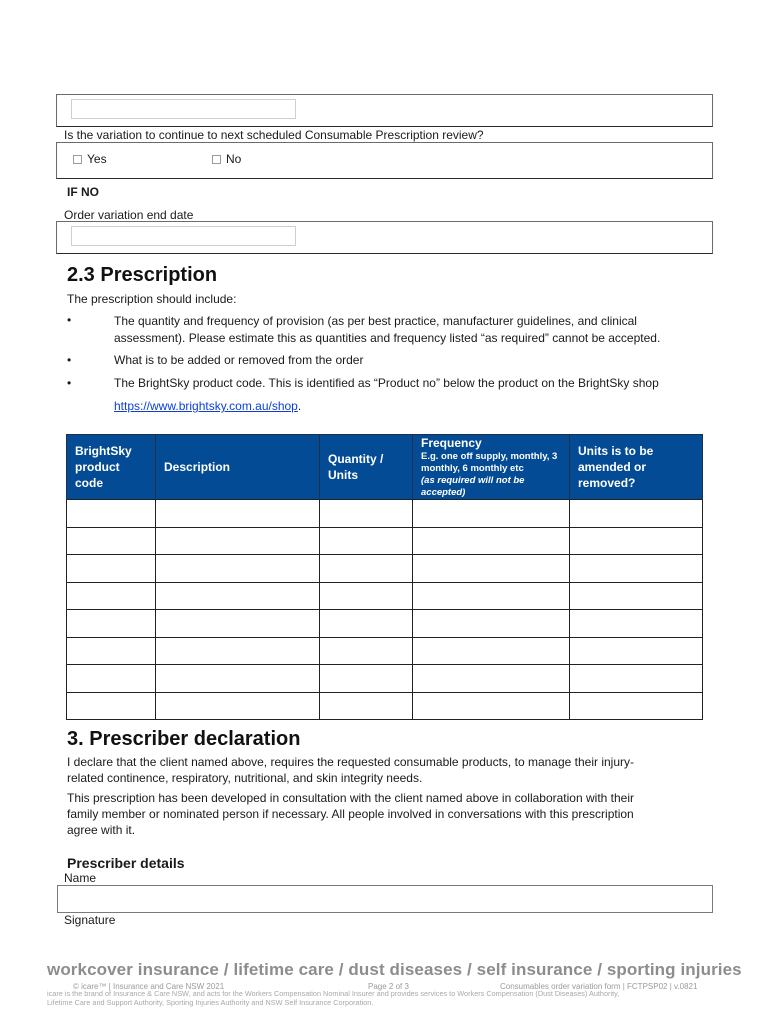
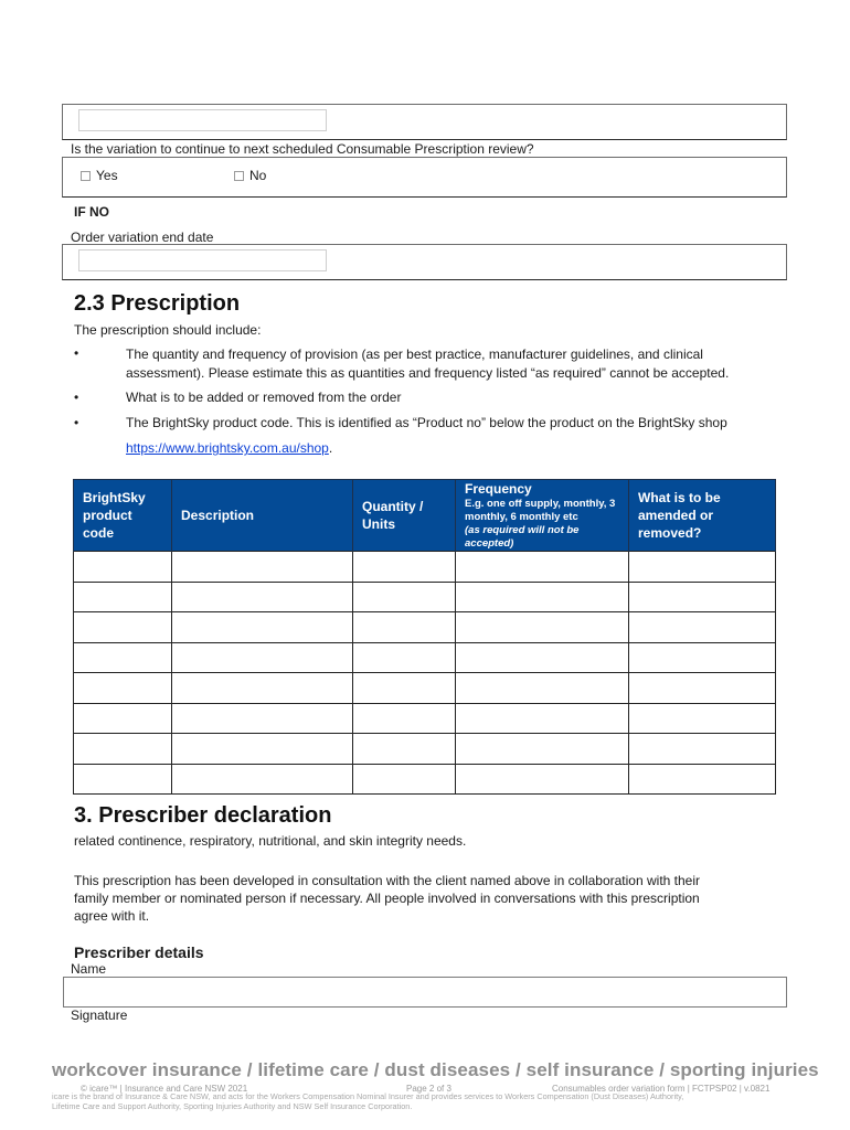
  Is the variation to continue to next scheduled Consumable Prescription review?
  Yes
  No
  IF NO
  Order variation end date
  2.3 Prescription
  The prescription should include:
  •
  The quantity and frequency of provision (as per best practice, manufacturer guidelines, and clinical
  assessment). Please estimate this as quantities and frequency listed “as required” cannot be accepted.
  •
  What is to be added or removed from the order
  •
  The BrightSky product code. This is identified as “Product no” below the product on the BrightSky shop
  https://www.brightsky.com.au/shop.
- BrightSky product code	Description	Quantity / Units	Frequency E.g. one off supply, monthly, 3 monthly, 6 monthly etc (as required will not be accepted)	Units is to be amended or removed?
+ BrightSky product code	Description	Quantity / Units	Frequency E.g. one off supply, monthly, 3 monthly, 6 monthly etc (as required will not be accepted)	What is to be amended or removed?
  3. Prescriber declaration
- I declare that the client named above, requires the requested consumable products, to manage their injury-
  related continence, respiratory, nutritional, and skin integrity needs.
  This prescription has been developed in consultation with the client named above in collaboration with their
  family member or nominated person if necessary. All people involved in conversations with this prescription
  agree with it.
  Prescriber details
  Name
  Signature
  workcover insurance / lifetime care / dust diseases / self insurance / sporting injuries
  © icare™ | Insurance and Care NSW 2021
  Page 2 of 3
  Consumables order variation form | FCTPSP02 | v.0821
  icare is the brand of Insurance & Care NSW, and acts for the Workers Compensation Nominal Insurer and provides services to Workers Compensation (Dust Diseases) Authority,
  Lifetime Care and Support Authority, Sporting Injuries Authority and NSW Self Insurance Corporation.
